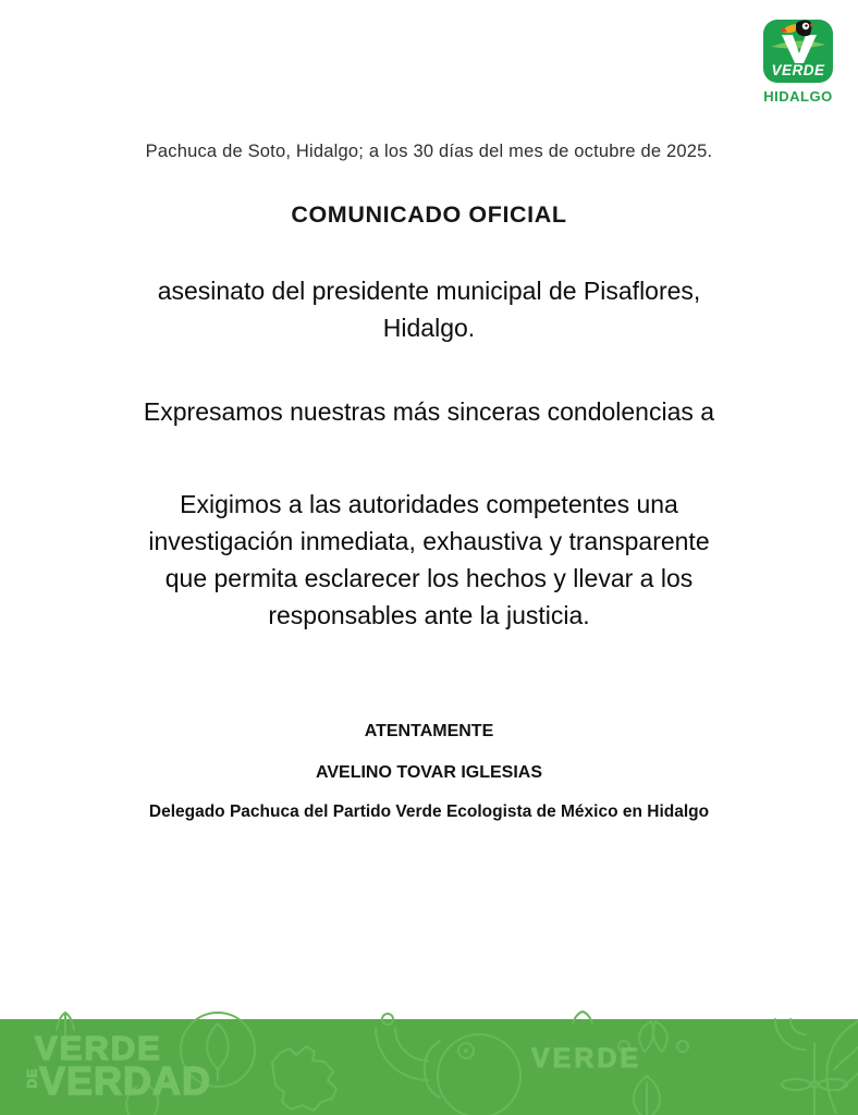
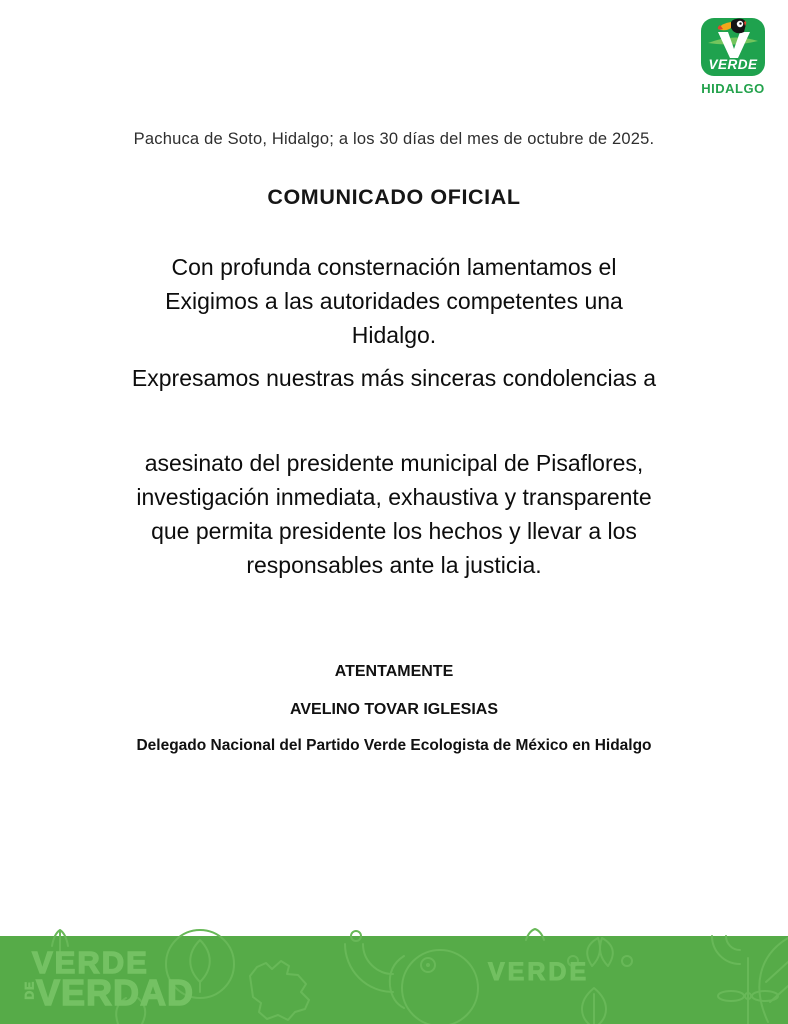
  VERDE
  HIDALGO
  Pachuca de Soto, Hidalgo; a los 30 días del mes de octubre de 2025.
  COMUNICADO OFICIAL
+ Con profunda consternación lamentamos el
- asesinato del presidente municipal de Pisaflores,
+ Exigimos a las autoridades competentes una
  Hidalgo.
  Expresamos nuestras más sinceras condolencias a
- Exigimos a las autoridades competentes una
+ asesinato del presidente municipal de Pisaflores,
  investigación inmediata, exhaustiva y transparente
- que permita esclarecer los hechos y llevar a los
+ que permita presidente los hechos y llevar a los
  responsables ante la justicia.
  ATENTAMENTE
  AVELINO TOVAR IGLESIAS
- Delegado Pachuca del Partido Verde Ecologista de México en Hidalgo
+ Delegado Nacional del Partido Verde Ecologista de México en Hidalgo
  VERDE
  VERDE
  VERDAD
